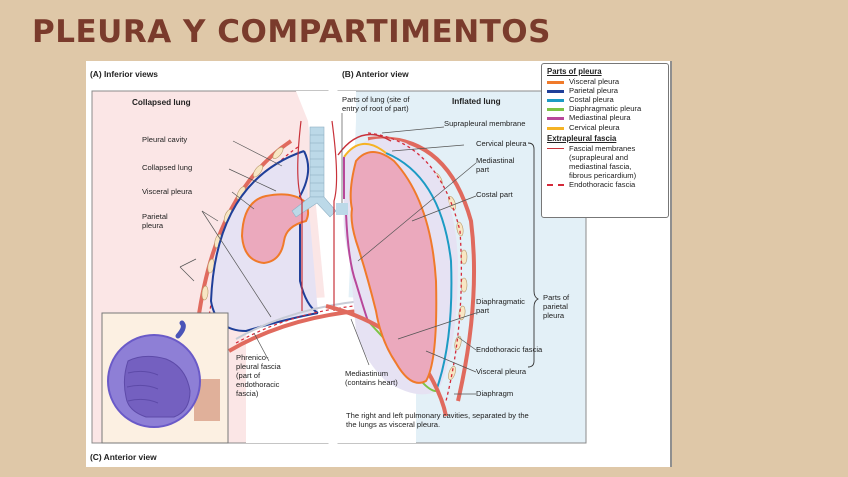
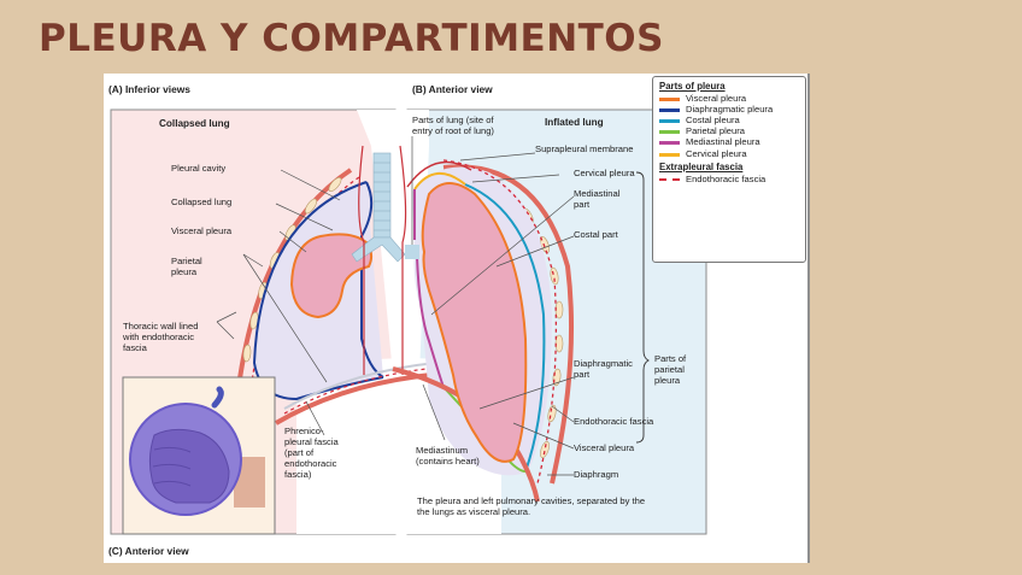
  PLEURA Y COMPARTIMENTOS
  (A) Inferior views
  (B) Anterior view
  (C) Anterior view
  Collapsed lung
  Pleural cavity
  Collapsed lung
  Visceral pleura
  Parietal
  pleura
+ Thoracic wall lined
+ with endothoracic
+ fascia
  Phrenico-
  pleural fascia
  (part of
  endothoracic
  fascia)
  Parts of lung (site of
- entry of root of part)
+ entry of root of lung)
  Inflated lung
  Suprapleural membrane
  Cervical pleura
  Mediastinal
  part
  Costal part
  Diaphragmatic
  part
  Parts of
  parietal
  pleura
  Endothoracic fascia
  Visceral pleura
  Diaphragm
  Mediastinum
  (contains heart)
- The right and left pulmonary cavities, separated by the
+ The pleura and left pulmonary cavities, separated by the
  the lungs as visceral pleura.
  Parts of pleura
  Visceral pleura
- Parietal pleura
+ Diaphragmatic pleura
  Costal pleura
- Diaphragmatic pleura
+ Parietal pleura
  Mediastinal pleura
  Cervical pleura
  Extrapleural fascia
- Fascial membranes
- (suprapleural and
- mediastinal fascia,
- fibrous pericardium)
  Endothoracic fascia
